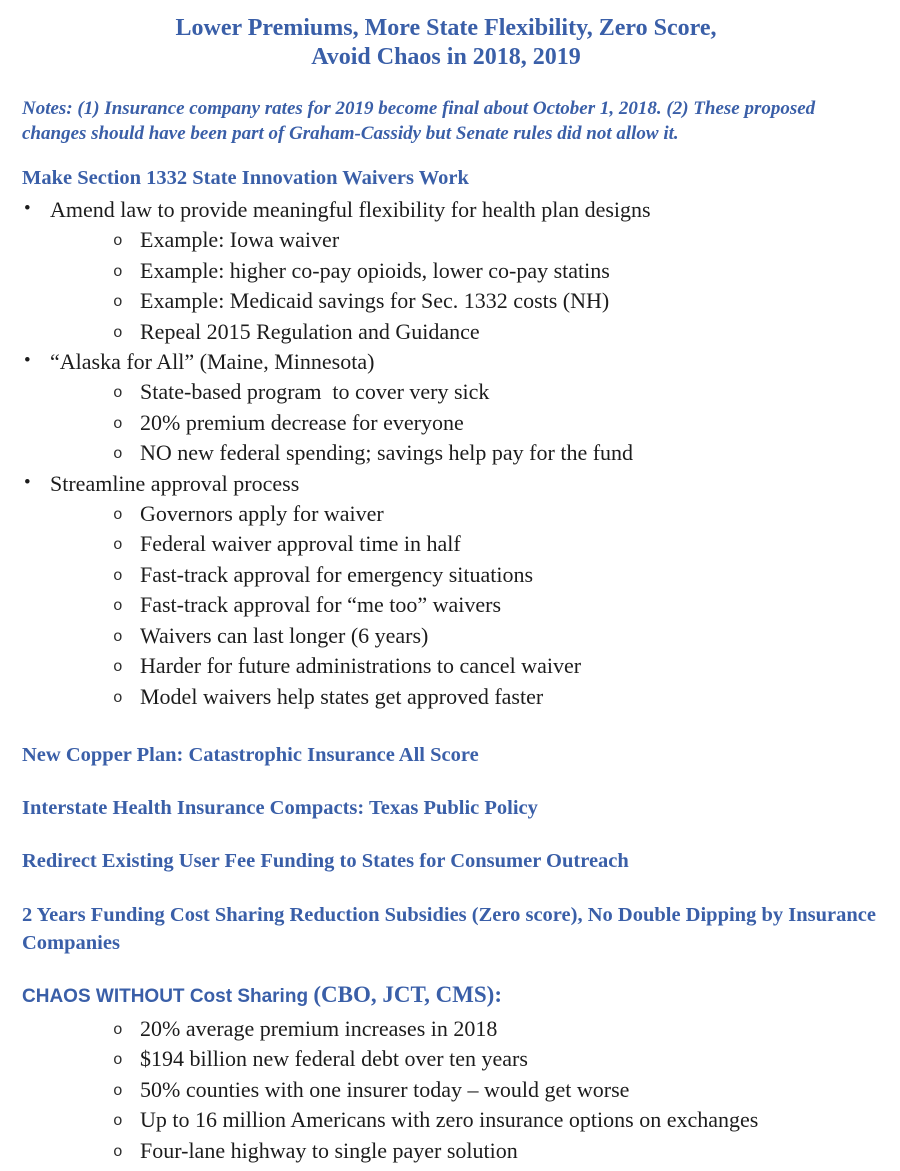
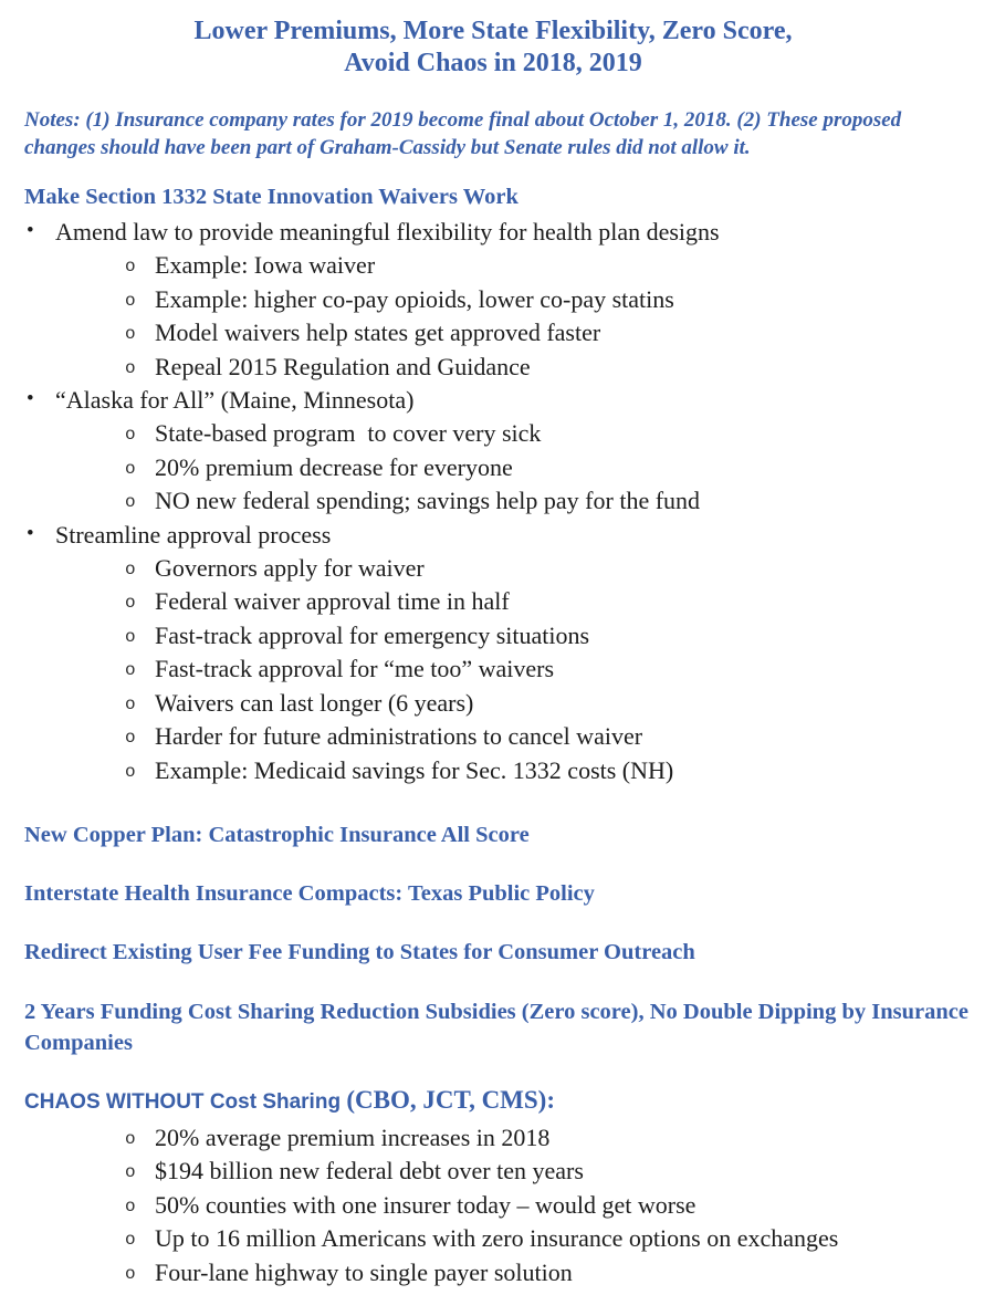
  Lower Premiums, More State Flexibility, Zero Score,
  Avoid Chaos in 2018, 2019
  Notes: (1) Insurance company rates for 2019 become final about October 1, 2018. (2) These proposed changes should have been part of Graham-Cassidy but Senate rules did not allow it.
  Make Section 1332 State Innovation Waivers Work
  •
  Amend law to provide meaningful flexibility for health plan designs
  o
  Example: Iowa waiver
  o
  Example: higher co-pay opioids, lower co-pay statins
  o
- Example: Medicaid savings for Sec. 1332 costs (NH)
+ Model waivers help states get approved faster
  o
  Repeal 2015 Regulation and Guidance
  •
  “Alaska for All” (Maine, Minnesota)
  o
  State-based program to cover very sick
  o
  20% premium decrease for everyone
  o
  NO new federal spending; savings help pay for the fund
  •
  Streamline approval process
  o
  Governors apply for waiver
  o
  Federal waiver approval time in half
  o
  Fast-track approval for emergency situations
  o
  Fast-track approval for “me too” waivers
  o
  Waivers can last longer (6 years)
  o
  Harder for future administrations to cancel waiver
  o
- Model waivers help states get approved faster
+ Example: Medicaid savings for Sec. 1332 costs (NH)
  New Copper Plan: Catastrophic Insurance All Score
  Interstate Health Insurance Compacts: Texas Public Policy
  Redirect Existing User Fee Funding to States for Consumer Outreach
  2 Years Funding Cost Sharing Reduction Subsidies (Zero score), No Double Dipping by Insurance Companies
  CHAOS WITHOUT Cost Sharing (CBO, JCT, CMS):
  o
  20% average premium increases in 2018
  o
  $194 billion new federal debt over ten years
  o
  50% counties with one insurer today – would get worse
  o
  Up to 16 million Americans with zero insurance options on exchanges
  o
  Four-lane highway to single payer solution
